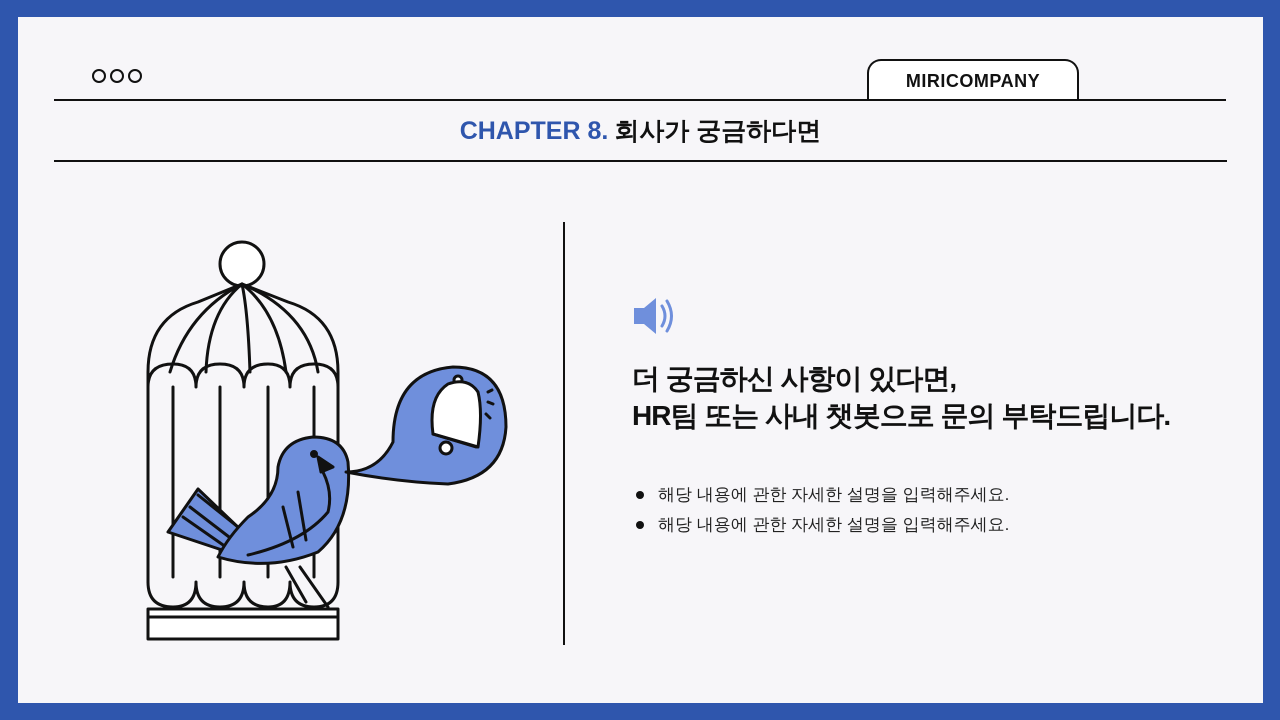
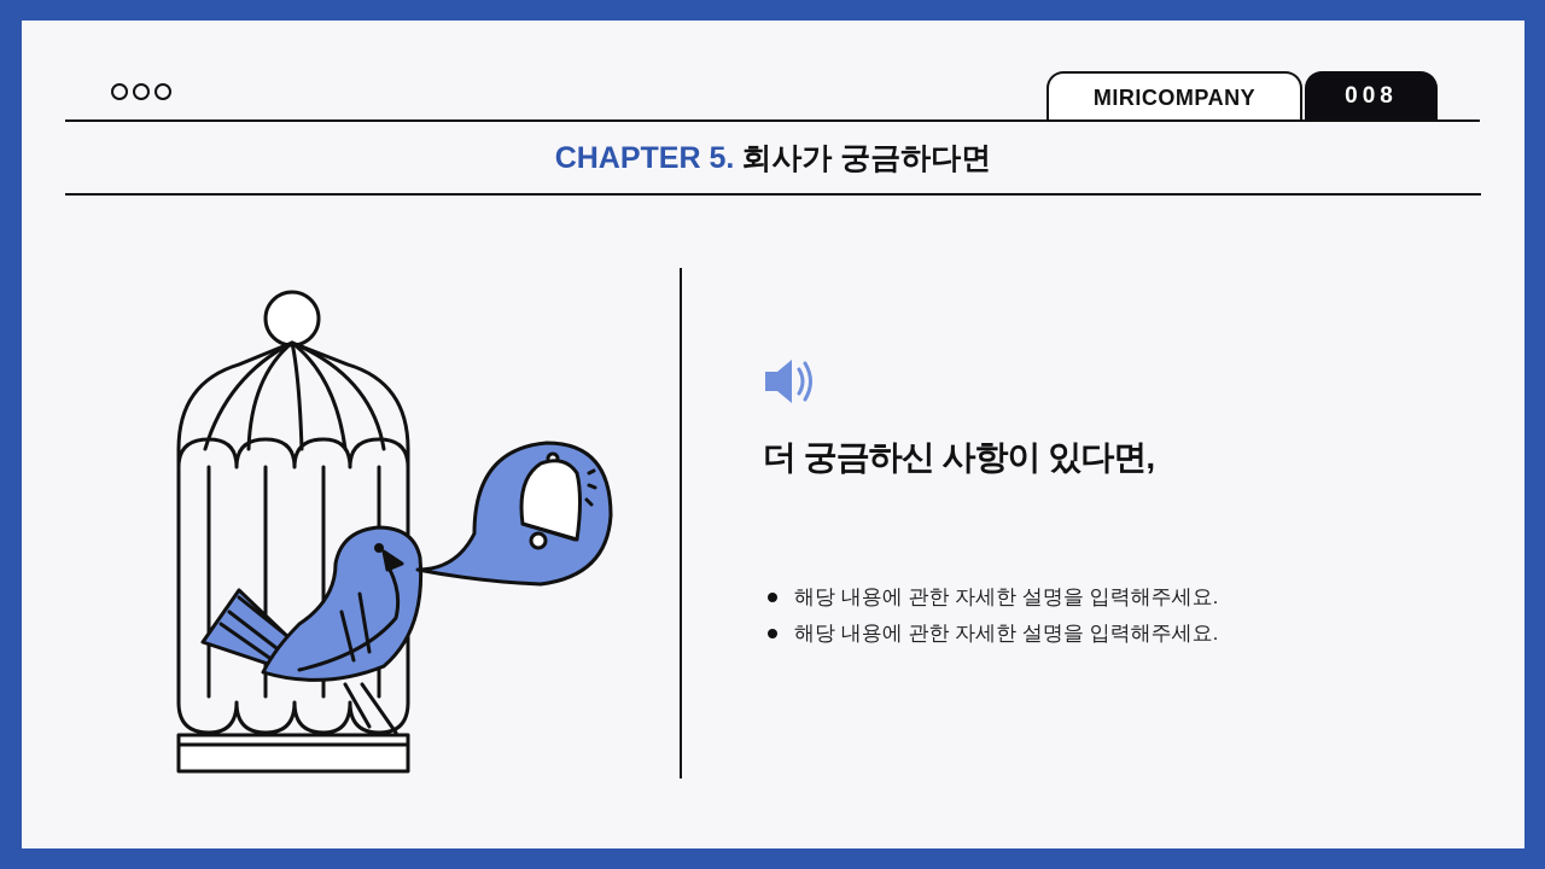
  MIRICOMPANY
+ 008
- CHAPTER 8. 회사가 궁금하다면
+ CHAPTER 5. 회사가 궁금하다면
  더 궁금하신 사항이 있다면,
- HR팀 또는 사내 챗봇으로 문의 부탁드립니다.
  해당 내용에 관한 자세한 설명을 입력해주세요.
  해당 내용에 관한 자세한 설명을 입력해주세요.
